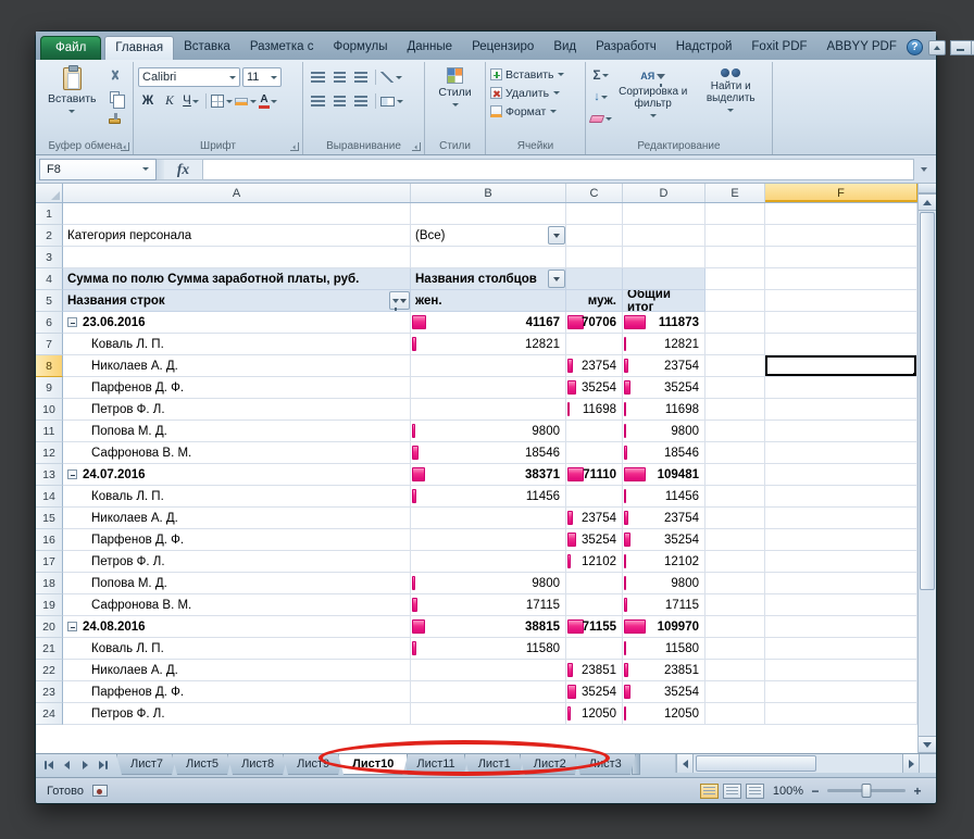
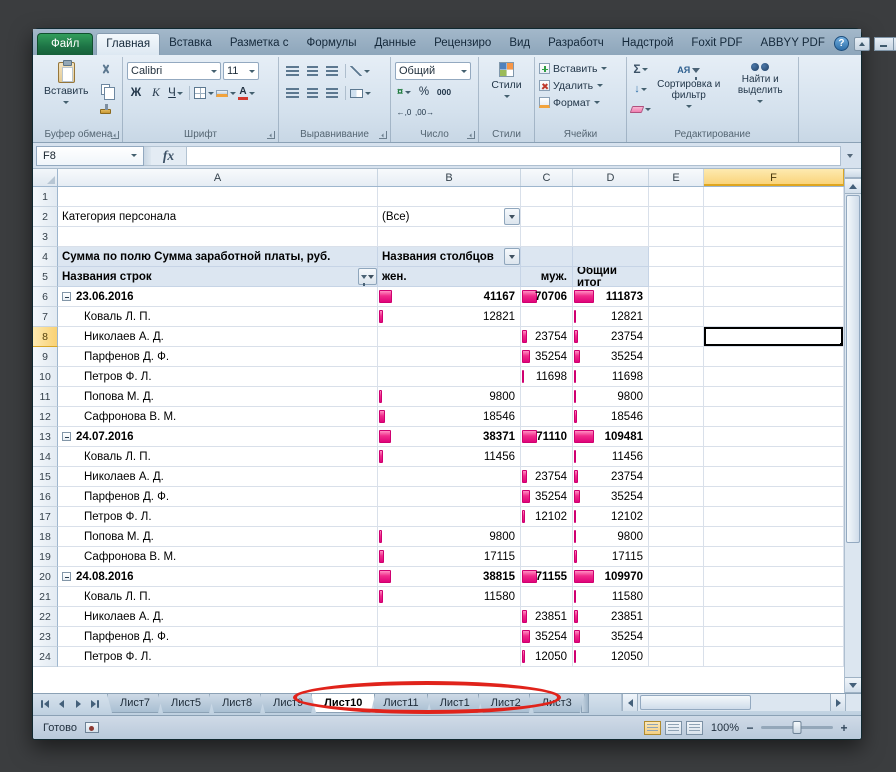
  Файл
  Главная
  Вставка
  Разметка с
  Формулы
  Данные
  Рецензиро
  Вид
  Разработч
  Надстрой
  Foxit PDF
  ABBYY PDF
  ?
  Вставить
  Буфер обмена
  Calibri
  11
  Ж
  К
  Ч
  А
  Шрифт
  Выравнивание
+ Общий
+ ¤
+ %
+ 000
+ ←,0
+ ,00→
+ Число
  Стили
  Стили
  Вставить
  Удалить
  Формат
  Ячейки
  Σ
  ↓
  АЯ
  Сортировка и фильтр
  Найти и выделить
  Редактирование
  F8
  fx
  A
  B
  C
  D
  E
  F
  1
  2
  Категория персонала
  (Все)
  3
  4
  Сумма по полю Сумма заработной платы, руб.
  Названия столбцов
  5
  Названия строк
  жен.
  муж.
  Общий итог
  6
  23.06.2016
  41167
  70706
  111873
  7
  Коваль Л. П.
  12821
  12821
  8
  Николаев А. Д.
  23754
  23754
  9
  Парфенов Д. Ф.
  35254
  35254
  10
  Петров Ф. Л.
  11698
  11698
  11
  Попова М. Д.
  9800
  9800
  12
  Сафронова В. М.
  18546
  18546
  13
  24.07.2016
  38371
  71110
  109481
  14
  Коваль Л. П.
  11456
  11456
  15
  Николаев А. Д.
  23754
  23754
  16
  Парфенов Д. Ф.
  35254
  35254
  17
  Петров Ф. Л.
  12102
  12102
  18
  Попова М. Д.
  9800
  9800
  19
  Сафронова В. М.
  17115
  17115
  20
  24.08.2016
  38815
  71155
  109970
  21
  Коваль Л. П.
  11580
  11580
  22
  Николаев А. Д.
  23851
  23851
  23
  Парфенов Д. Ф.
  35254
  35254
  24
  Петров Ф. Л.
  12050
  12050
  Лист7
  Лист5
  Лист8
  Лист9
  Лист10
  Лист11
  Лист1
  Лист2
  Лист3
  Готово
  100%
  −
  +
